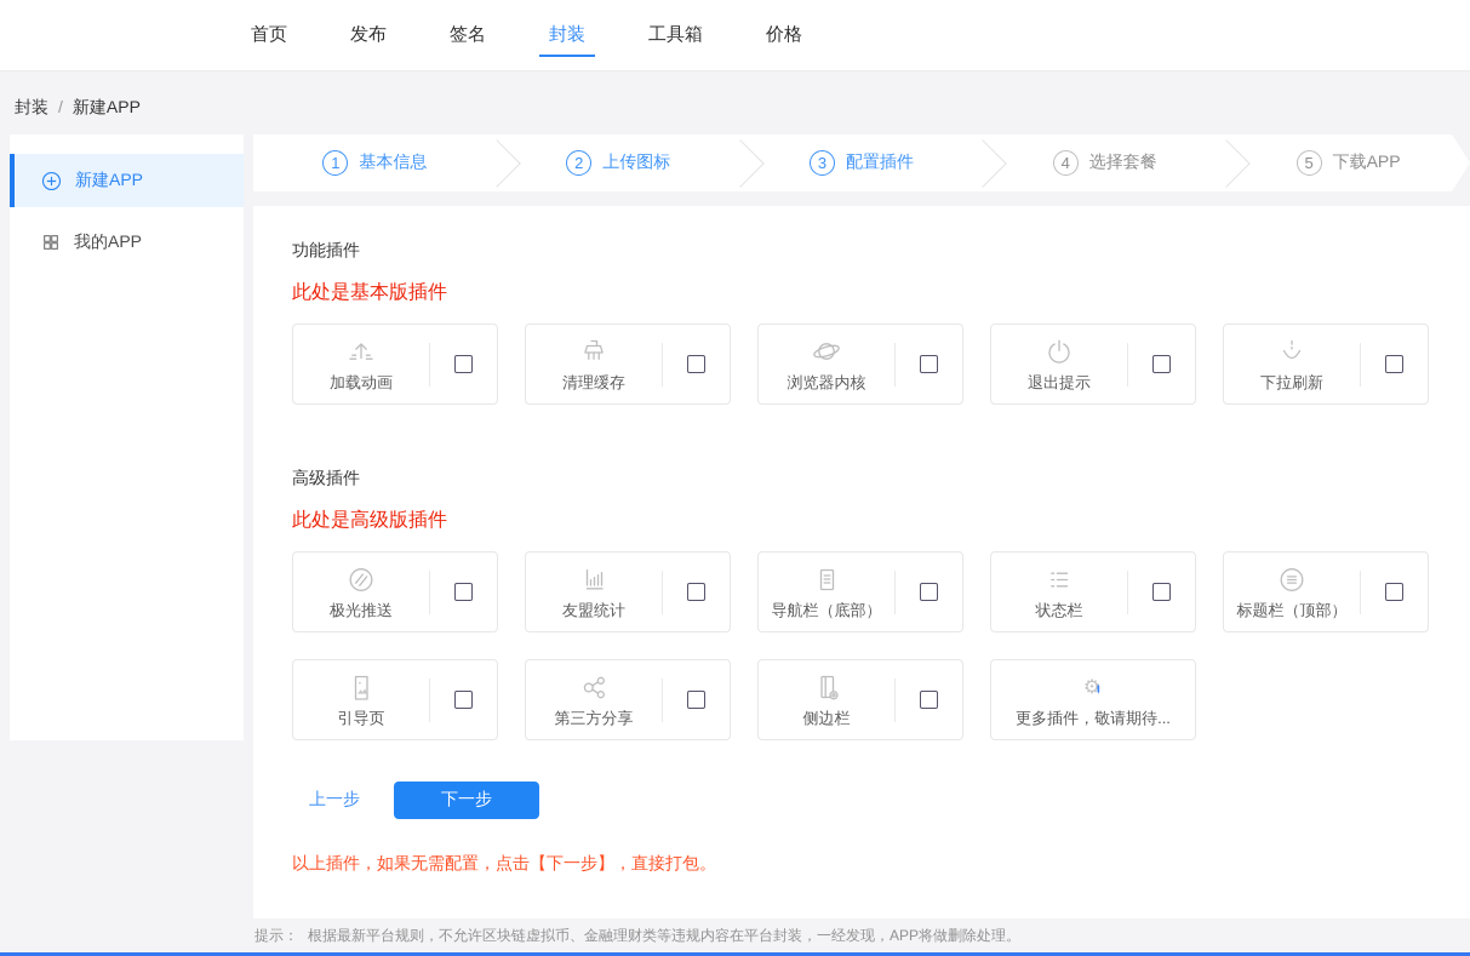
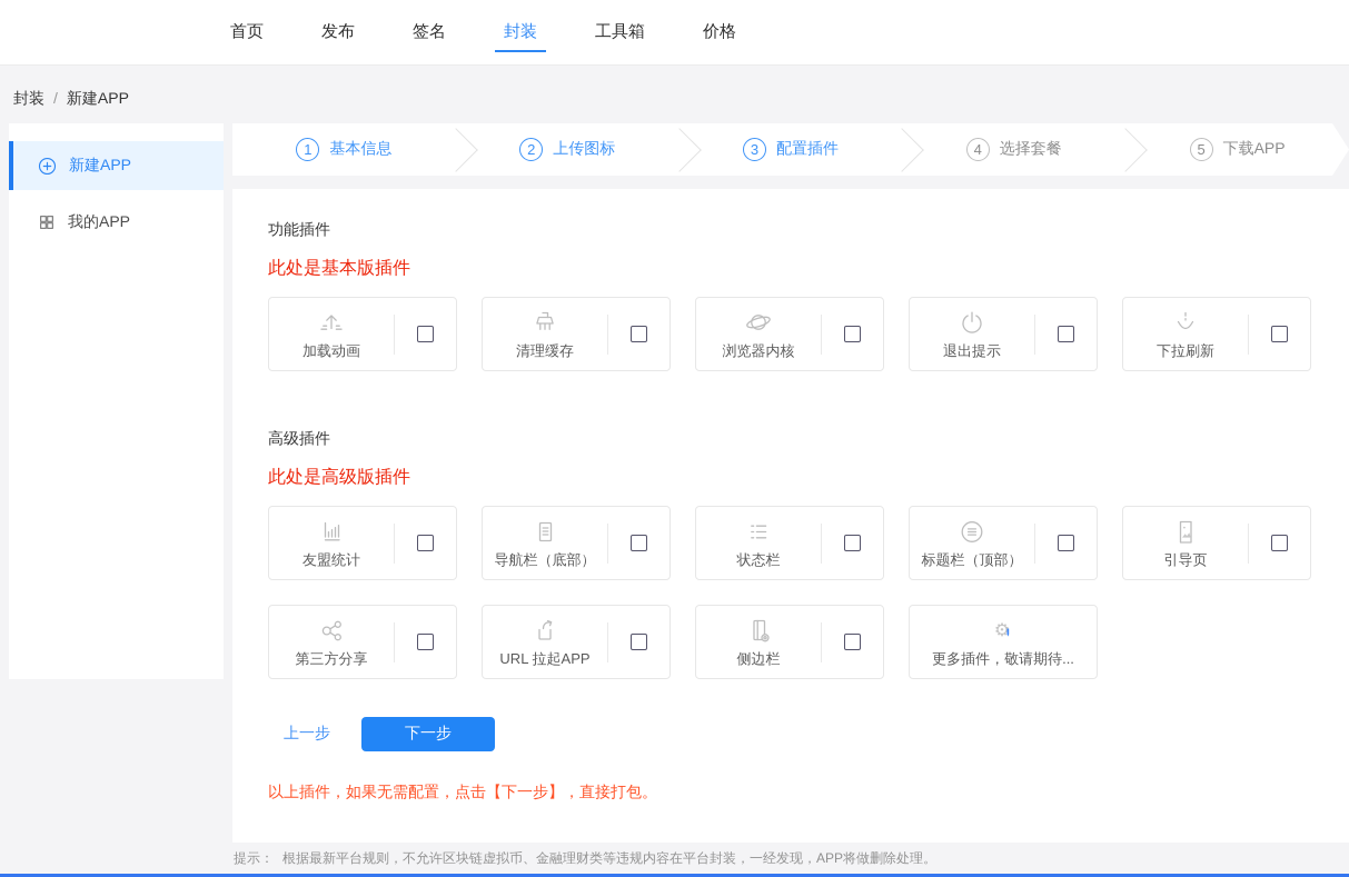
  首页
  发布
  签名
  封装
  工具箱
  价格
  封装 / 新建APP
  新建APP
  我的APP
  1
  基本信息
  2
  上传图标
  3
  配置插件
  4
  选择套餐
  5
  下载APP
  功能插件
  此处是基本版插件
  加载动画
  清理缓存
  浏览器内核
  退出提示
  下拉刷新
  高级插件
  此处是高级版插件
- 极光推送
  友盟统计
  导航栏（底部）
  状态栏
  标题栏（顶部）
  引导页
  第三方分享
+ URL 拉起APP
  侧边栏
  ⚙
  更多插件，敬请期待...
  上一步
  下一步
  以上插件，如果无需配置，点击【下一步】，直接打包。
  提示：
  根据最新平台规则，不允许区块链虚拟币、金融理财类等违规内容在平台封装，一经发现，APP将做删除处理。
